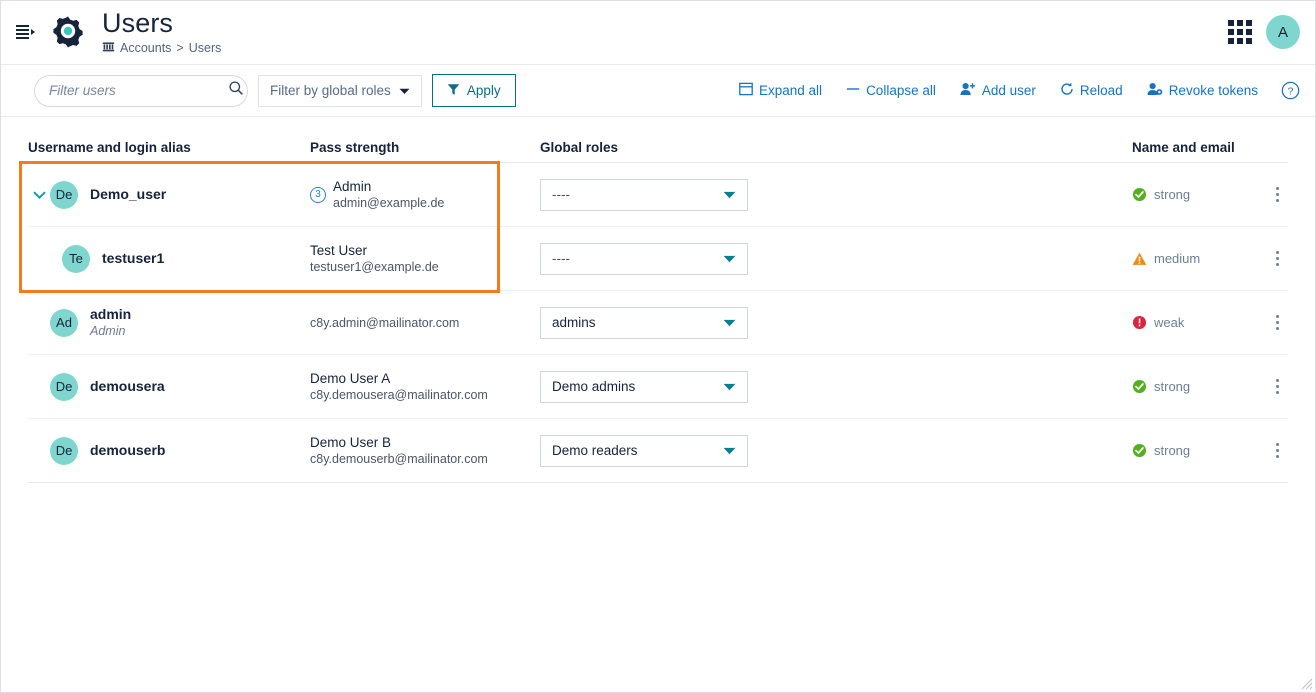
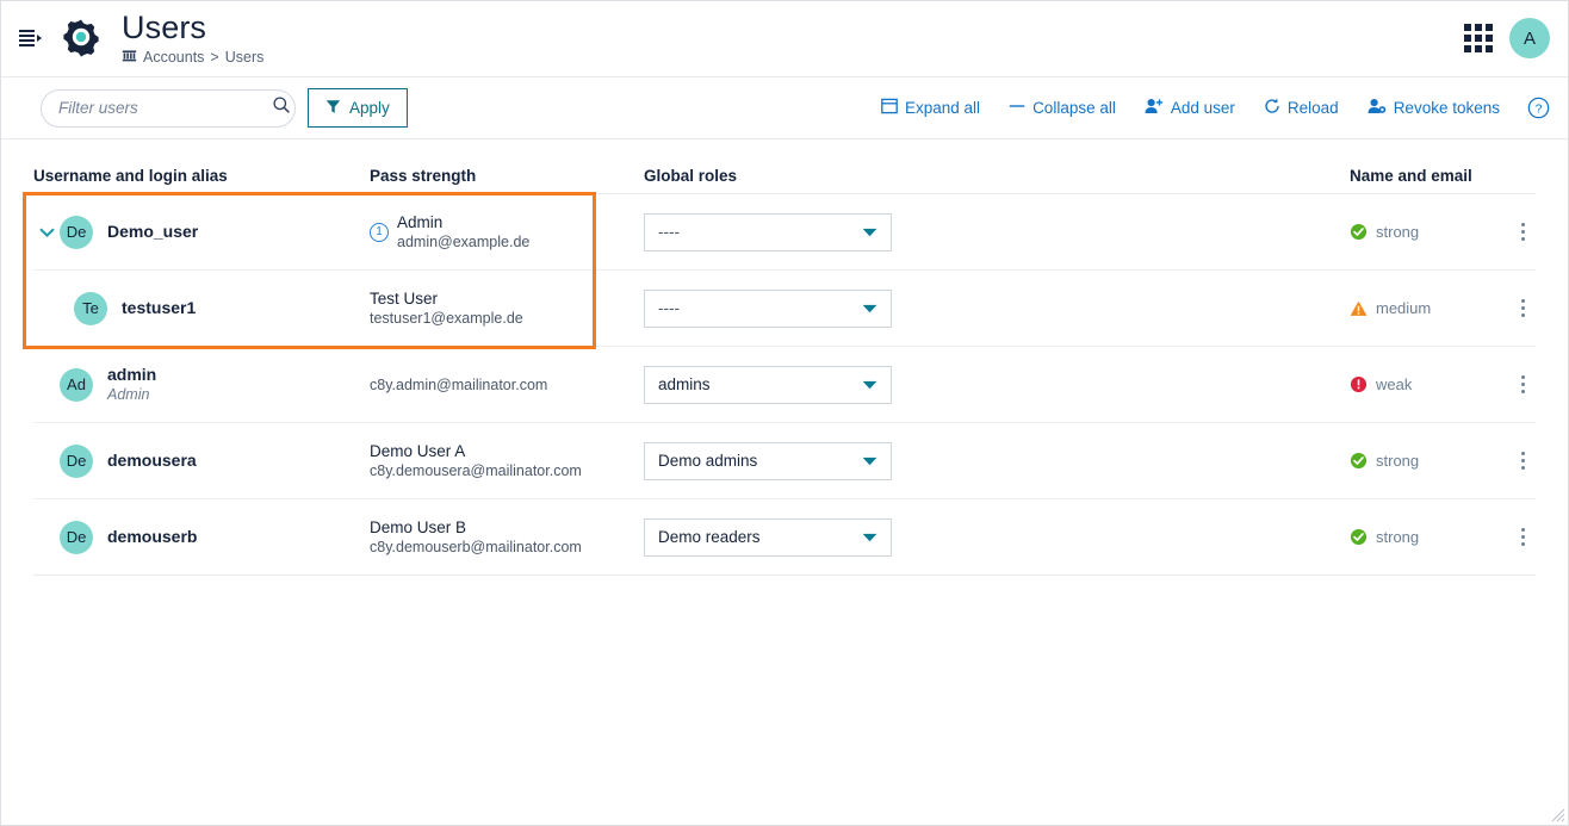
  Users
  Accounts
  >
  Users
  A
  Filter users
- Filter by global roles
  Apply
  Expand all
  Collapse all
  Add user
  Reload
  Revoke tokens
  ?
  Username and login alias
  Pass strength
  Global roles
  Name and email
  De
  Demo_user
- 3
+ 1
  Admin
  admin@example.de
  ----
  strong
  Te
  testuser1
  Test User
  testuser1@example.de
  ----
  medium
  Ad
  admin
  Admin
  c8y.admin@mailinator.com
  admins
  weak
  De
  demousera
  Demo User A
  c8y.demousera@mailinator.com
  Demo admins
  strong
  De
  demouserb
  Demo User B
  c8y.demouserb@mailinator.com
  Demo readers
  strong
